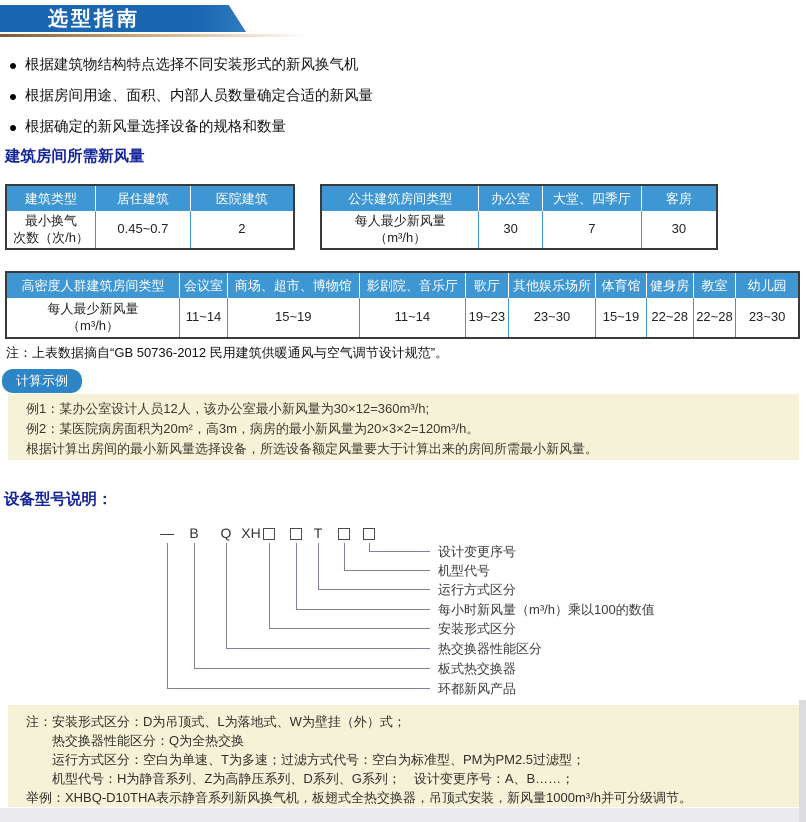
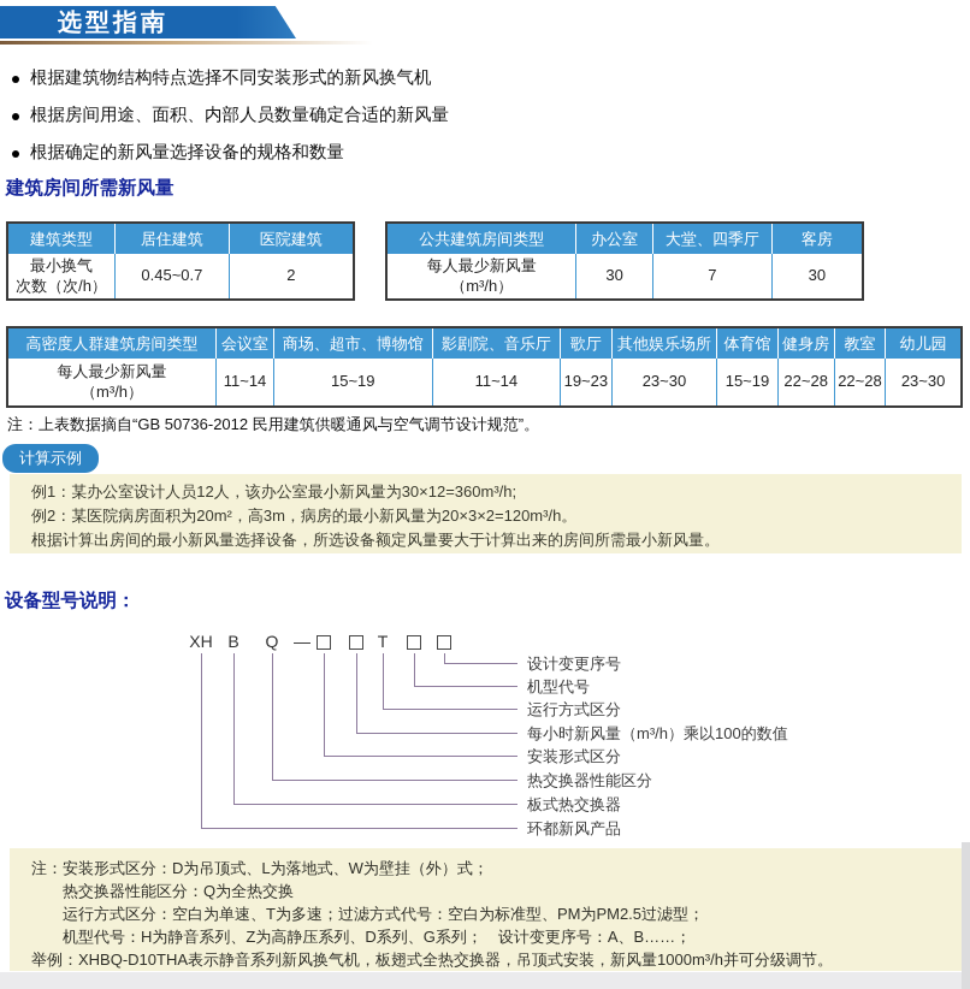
  选型指南
  根据建筑物结构特点选择不同安装形式的新风换气机
  根据房间用途、面积、内部人员数量确定合适的新风量
  根据确定的新风量选择设备的规格和数量
  建筑房间所需新风量
  建筑类型	居住建筑	医院建筑
  最小换气 次数（次/h）	0.45~0.7	2
  公共建筑房间类型	办公室	大堂、四季厅	客房
  每人最少新风量 （m³/h）	30	7	30
  高密度人群建筑房间类型	会议室	商场、超市、博物馆	影剧院、音乐厅	歌厅	其他娱乐场所	体育馆	健身房	教室	幼儿园
  每人最少新风量 （m³/h）	11~14	15~19	11~14	19~23	23~30	15~19	22~28	22~28	23~30
  注：上表数据摘自“GB 50736-2012 民用建筑供暖通风与空气调节设计规范”。
  计算示例
  例1：某办公室设计人员12人，该办公室最小新风量为30×12=360m³/h;
  例2：某医院病房面积为20m²，高3m，病房的最小新风量为20×3×2=120m³/h。
  根据计算出房间的最小新风量选择设备，所选设备额定风量要大于计算出来的房间所需最小新风量。
  设备型号说明：
- —
+ XH
  B
  Q
- XH
+ —
  T
  设计变更序号
  机型代号
  运行方式区分
  每小时新风量（m³/h）乘以100的数值
  安装形式区分
  热交换器性能区分
  板式热交换器
  环都新风产品
  注：安装形式区分：D为吊顶式、L为落地式、W为壁挂（外）式；
  热交换器性能区分：Q为全热交换
  运行方式区分：空白为单速、T为多速；过滤方式代号：空白为标准型、PM为PM2.5过滤型；
  机型代号：H为静音系列、Z为高静压系列、D系列、G系列； 设计变更序号：A、B……；
  举例：XHBQ-D10THA表示静音系列新风换气机，板翅式全热交换器，吊顶式安装，新风量1000m³/h并可分级调节。
